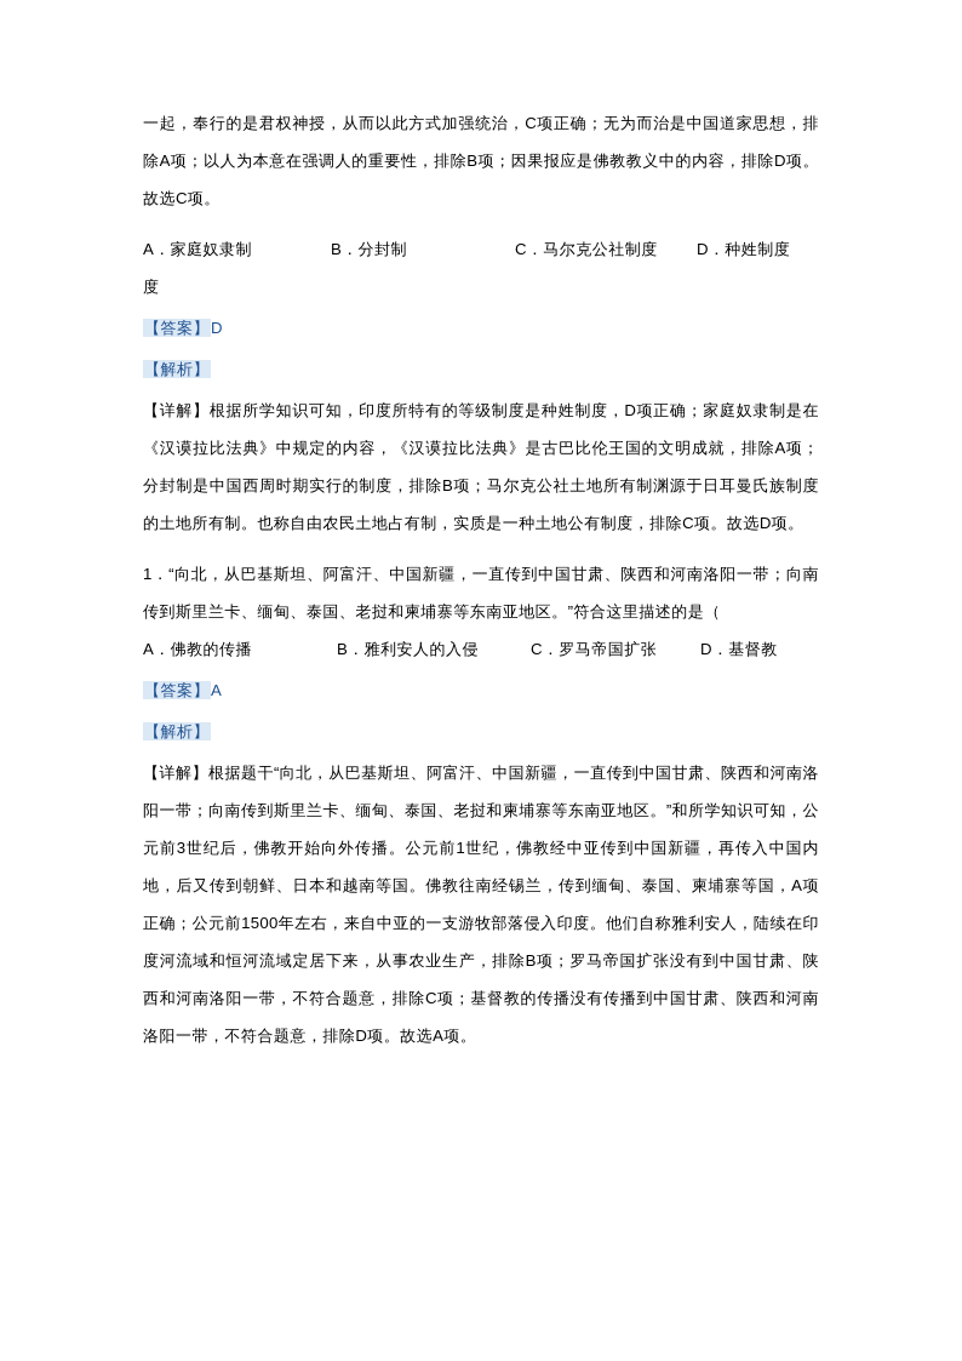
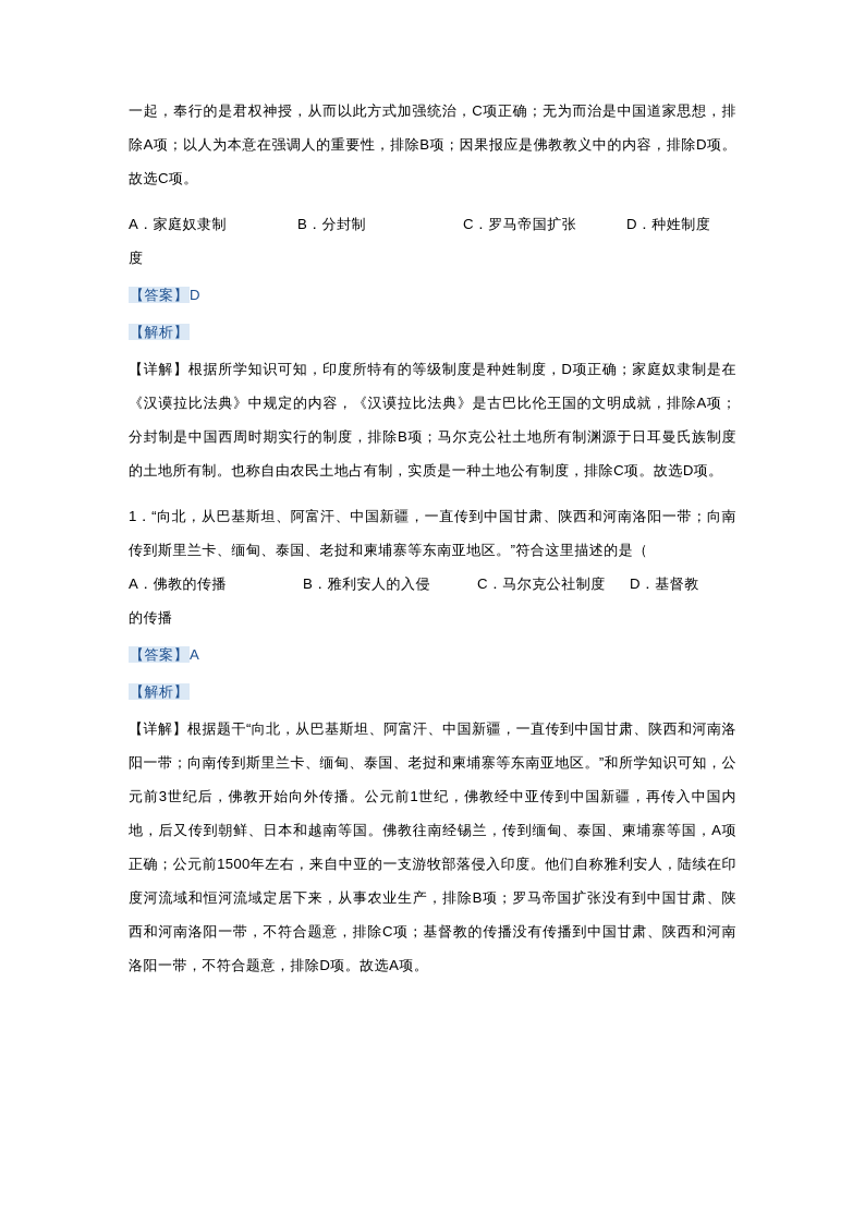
  一起，奉行的是君权神授，从而以此方式加强统治，C项正确；无为而治是中国道家思想，排除A项；以人为本意在强调人的重要性，排除B项；因果报应是佛教教义中的内容，排除D项。故选C项。
- A．家庭奴隶制 B．分封制 C．马尔克公社制度 D．种姓制度
+ A．家庭奴隶制 B．分封制 C．罗马帝国扩张 D．种姓制度
  度
  【答案】D
  【解析】
  【详解】根据所学知识可知，印度所特有的等级制度是种姓制度，D项正确；家庭奴隶制是在《汉谟拉比法典》中规定的内容，《汉谟拉比法典》是古巴比伦王国的文明成就，排除A项；分封制是中国西周时期实行的制度，排除B项；马尔克公社土地所有制渊源于日耳曼氏族制度的土地所有制。也称自由农民土地占有制，实质是一种土地公有制度，排除C项。故选D项。
  1．“向北，从巴基斯坦、阿富汗、中国新疆，一直传到中国甘肃、陕西和河南洛阳一带；向南传到斯里兰卡、缅甸、泰国、老挝和柬埔寨等东南亚地区。”符合这里描述的是（
- A．佛教的传播 B．雅利安人的入侵 C．罗马帝国扩张 D．基督教
+ A．佛教的传播 B．雅利安人的入侵 C．马尔克公社制度 D．基督教
+ 的传播
  【答案】A
  【解析】
  【详解】根据题干“向北，从巴基斯坦、阿富汗、中国新疆，一直传到中国甘肃、陕西和河南洛阳一带；向南传到斯里兰卡、缅甸、泰国、老挝和柬埔寨等东南亚地区。”和所学知识可知，公元前3世纪后，佛教开始向外传播。公元前1世纪，佛教经中亚传到中国新疆，再传入中国内地，后又传到朝鲜、日本和越南等国。佛教往南经锡兰，传到缅甸、泰国、柬埔寨等国，A项正确；公元前1500年左右，来自中亚的一支游牧部落侵入印度。他们自称雅利安人，陆续在印度河流域和恒河流域定居下来，从事农业生产，排除B项；罗马帝国扩张没有到中国甘肃、陕西和河南洛阳一带，不符合题意，排除C项；基督教的传播没有传播到中国甘肃、陕西和河南洛阳一带，不符合题意，排除D项。故选A项。
